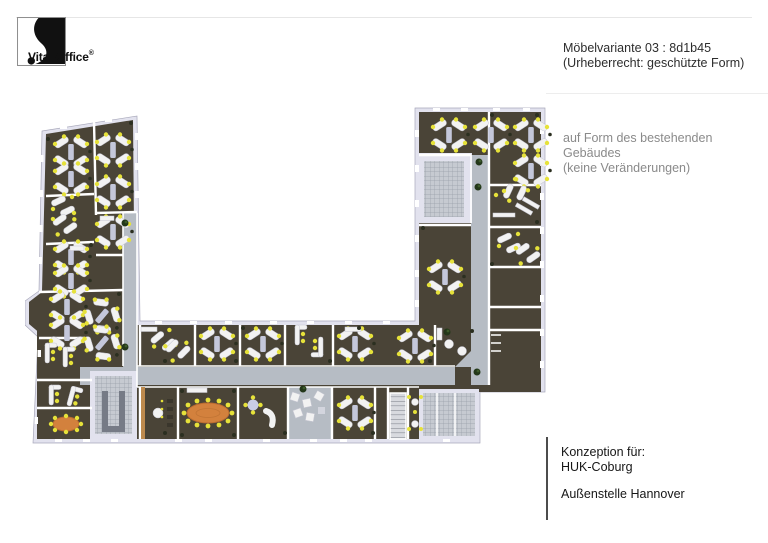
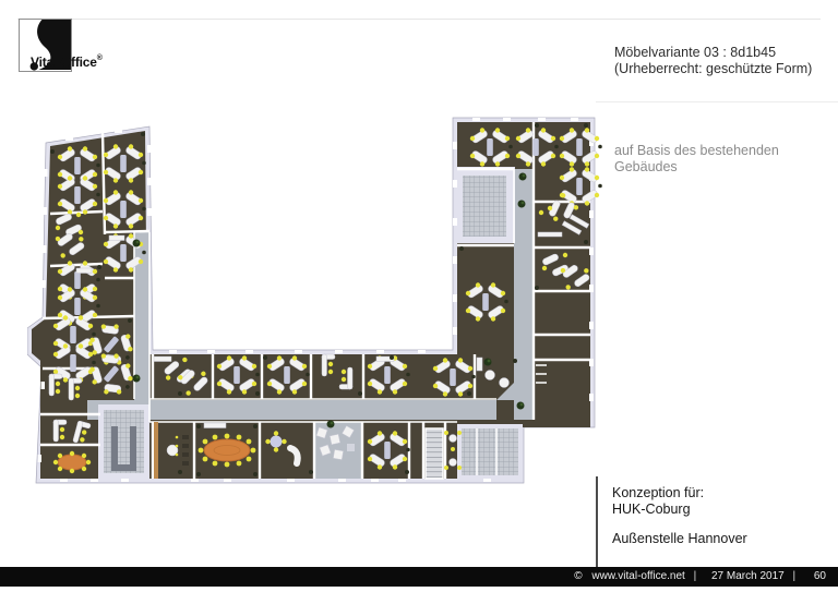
  Vital-Office
  Möbelvariante 03 : 8d1b45
  (Urheberrecht: geschützte Form)
- auf Form des bestehenden Gebäudes
+ auf Basis des bestehenden Gebäudes
- (keine Veränderungen)
  Konzeption für:
  HUK-Coburg
  Außenstelle Hannover
+ © www.vital-office.net | 27 March 2017 | 60
